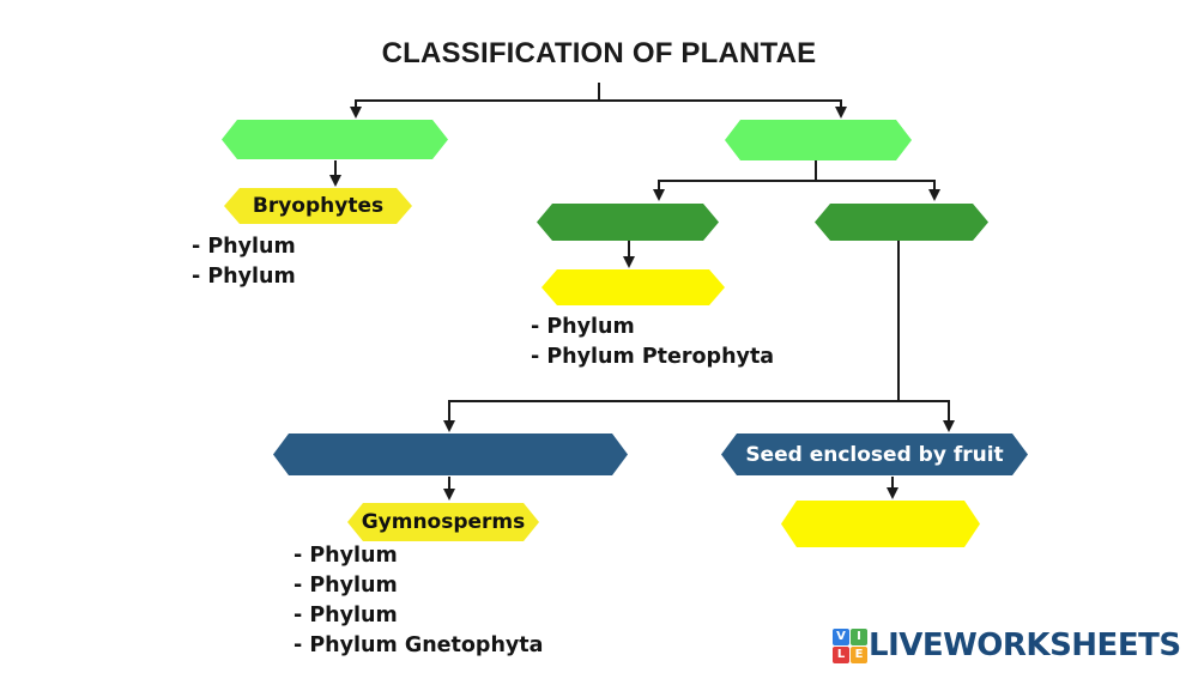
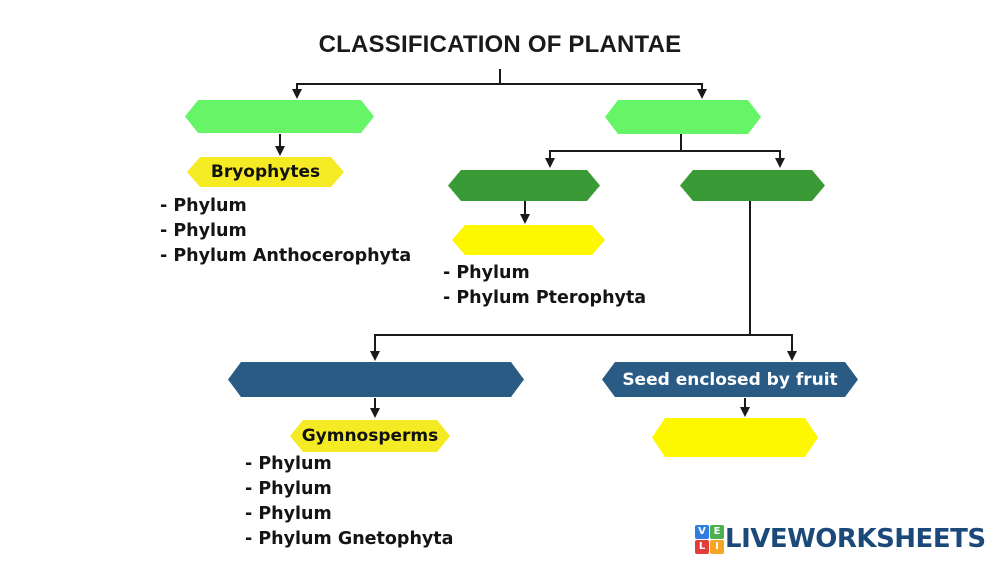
  CLASSIFICATION OF PLANTAE
  Bryophytes
  - Phylum
  - Phylum
+ - Phylum Anthocerophyta
  - Phylum
  - Phylum Pterophyta
  Seed enclosed by fruit
  Gymnosperms
  - Phylum
  - Phylum
  - Phylum
  - Phylum Gnetophyta
  V
- I
+ E
  L
- E
+ I
  LIVEWORKSHEETS
